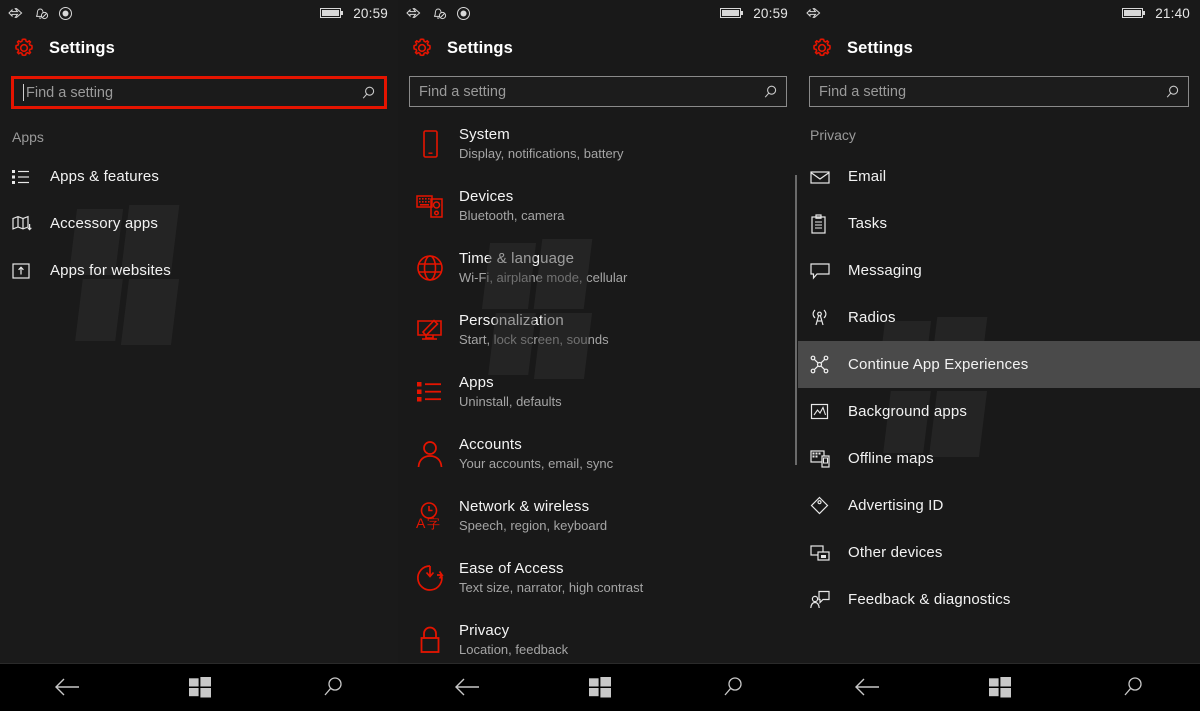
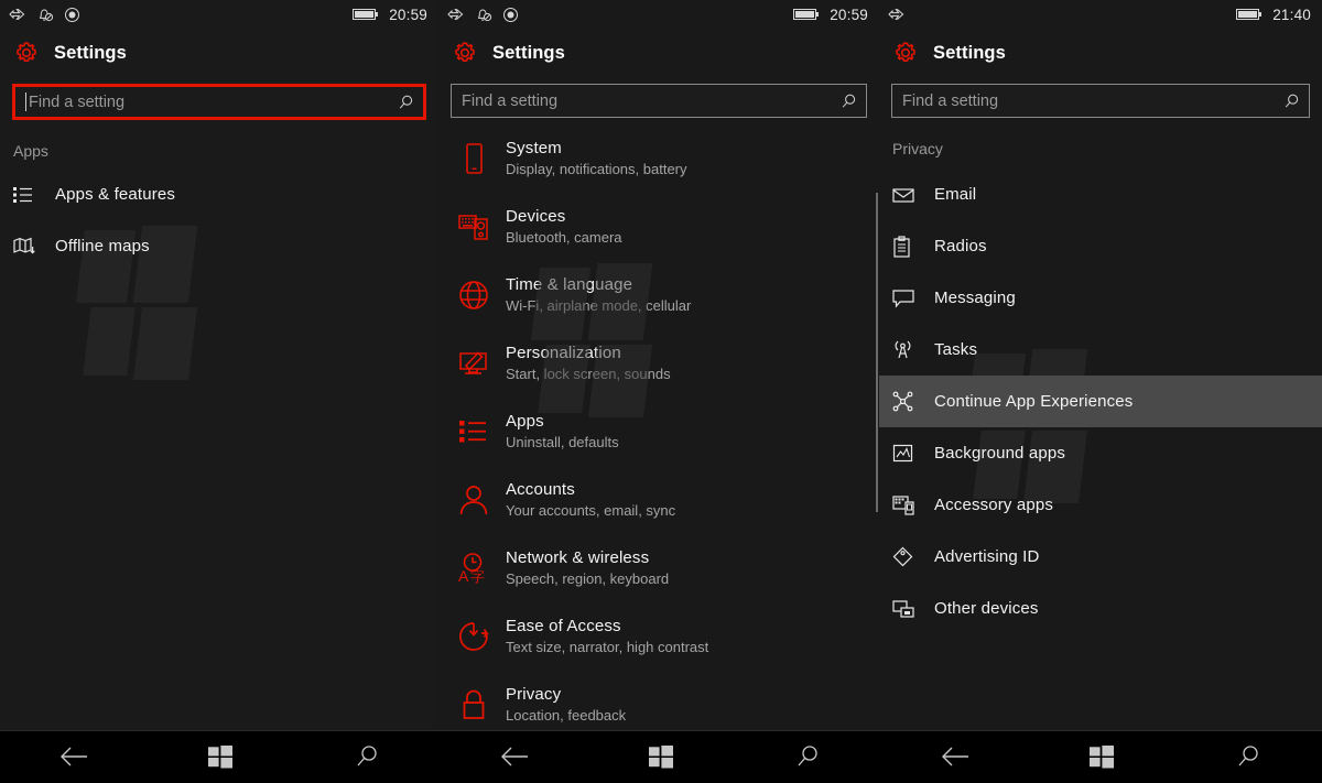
  20:59
  Settings
  Find a setting
  Apps
  Apps & features
- Accessory apps
+ Offline maps
- Apps for websites
  20:59
  Settings
  Find a setting
  System
  Display, notifications, battery
  Devices
  Bluetooth, camera
  Time & language
  Wi-Fi, airplane mode, cellular
  Personalization
  Start, lock screen, sounds
  Apps
  Uninstall, defaults
  Accounts
  Your accounts, email, sync
  A
  字
  Network & wireless
  Speech, region, keyboard
  Ease of Access
  Text size, narrator, high contrast
  Privacy
  Location, feedback
  21:40
  Settings
  Find a setting
  Privacy
  Email
- Tasks
+ Radios
  Messaging
- Radios
+ Tasks
  Continue App Experiences
  Background apps
- Offline maps
+ Accessory apps
  Advertising ID
  Other devices
- Feedback & diagnostics
